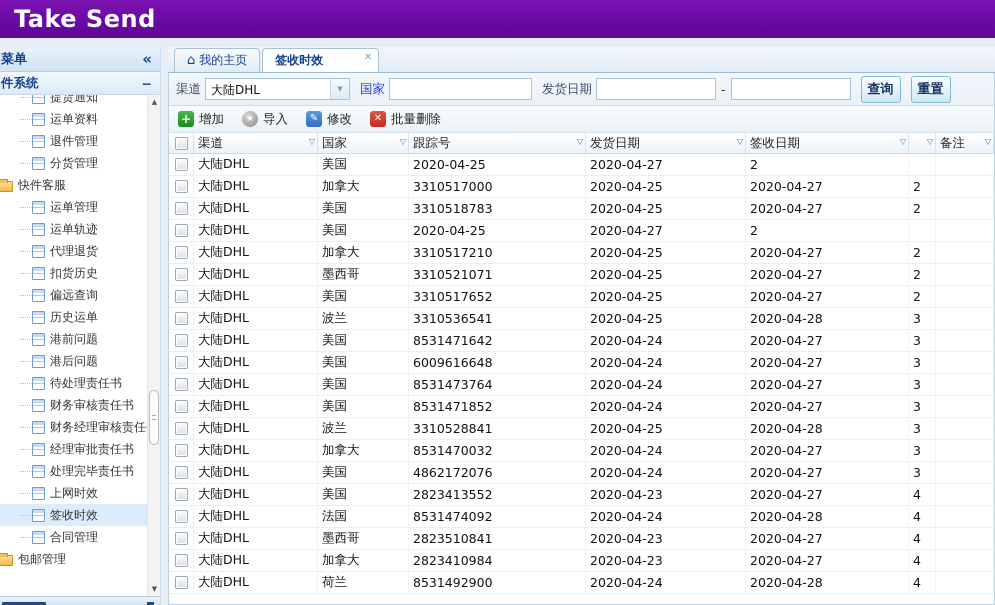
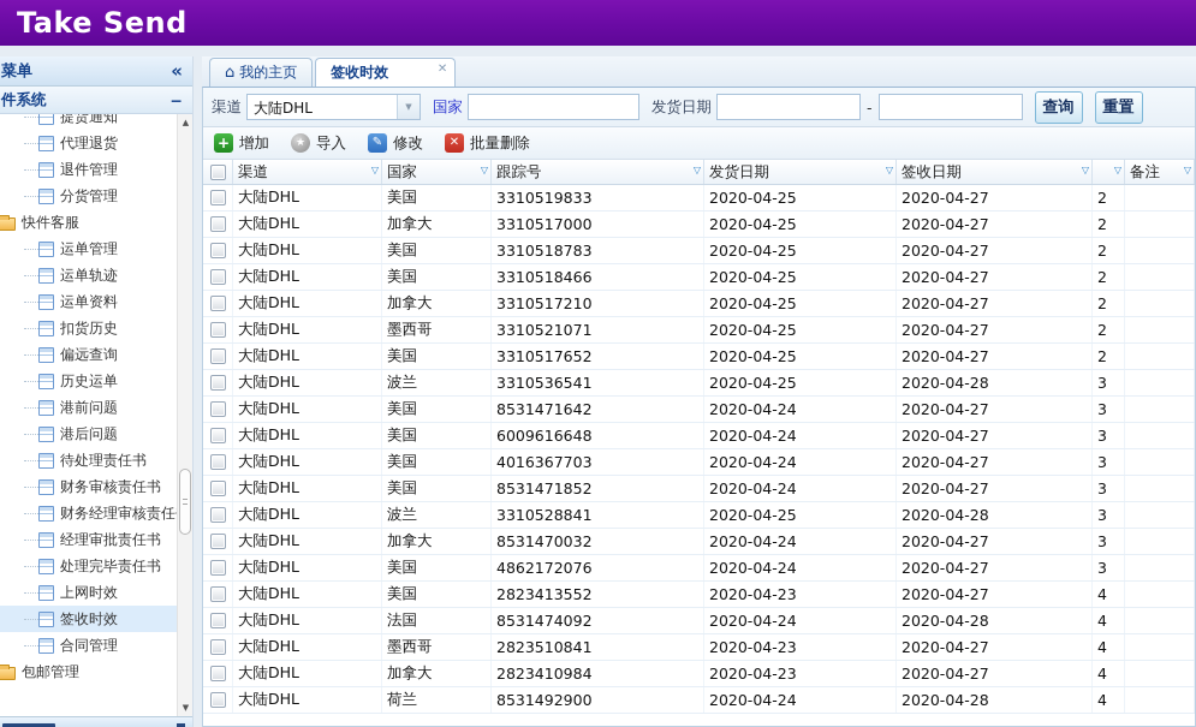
  Take Send
  菜单
  «
  件系统
  −
  提货通知
- 运单资料
+ 代理退货
  退件管理
  分货管理
  快件客服
  运单管理
  运单轨迹
- 代理退货
+ 运单资料
  扣货历史
  偏远查询
  历史运单
  港前问题
  港后问题
  待处理责任书
  财务审核责任书
  财务经理审核责任
  经理审批责任书
  处理完毕责任书
  上网时效
  签收时效
  合同管理
  包邮管理
  ▲
  ▼
  ⌂
  我的主页
  签收时效
  ✕
  渠道
  大陆DHL
  ▼
  国家
  发货日期
  -
  查询
  重置
  +
  增加
  ★
  导入
  ✎
  修改
  ✕
  批量删除
  渠道
  ▽
  国家
  ▽
  跟踪号
  ▽
  发货日期
  ▽
  签收日期
  ▽
  ▽
  备注
  ▽
  大陆DHL
  美国
+ 3310519833
  2020-04-25
  2020-04-27
  2
  大陆DHL
  加拿大
  3310517000
  2020-04-25
  2020-04-27
  2
  大陆DHL
  美国
  3310518783
  2020-04-25
  2020-04-27
  2
  大陆DHL
  美国
+ 3310518466
  2020-04-25
  2020-04-27
  2
  大陆DHL
  加拿大
  3310517210
  2020-04-25
  2020-04-27
  2
  大陆DHL
  墨西哥
  3310521071
  2020-04-25
  2020-04-27
  2
  大陆DHL
  美国
  3310517652
  2020-04-25
  2020-04-27
  2
  大陆DHL
  波兰
  3310536541
  2020-04-25
  2020-04-28
  3
  大陆DHL
  美国
  8531471642
  2020-04-24
  2020-04-27
  3
  大陆DHL
  美国
  6009616648
  2020-04-24
  2020-04-27
  3
  大陆DHL
  美国
- 8531473764
+ 4016367703
  2020-04-24
  2020-04-27
  3
  大陆DHL
  美国
  8531471852
  2020-04-24
  2020-04-27
  3
  大陆DHL
  波兰
  3310528841
  2020-04-25
  2020-04-28
  3
  大陆DHL
  加拿大
  8531470032
  2020-04-24
  2020-04-27
  3
  大陆DHL
  美国
  4862172076
  2020-04-24
  2020-04-27
  3
  大陆DHL
  美国
  2823413552
  2020-04-23
  2020-04-27
  4
  大陆DHL
  法国
  8531474092
  2020-04-24
  2020-04-28
  4
  大陆DHL
  墨西哥
  2823510841
  2020-04-23
  2020-04-27
  4
  大陆DHL
  加拿大
  2823410984
  2020-04-23
  2020-04-27
  4
  大陆DHL
  荷兰
  8531492900
  2020-04-24
  2020-04-28
  4
